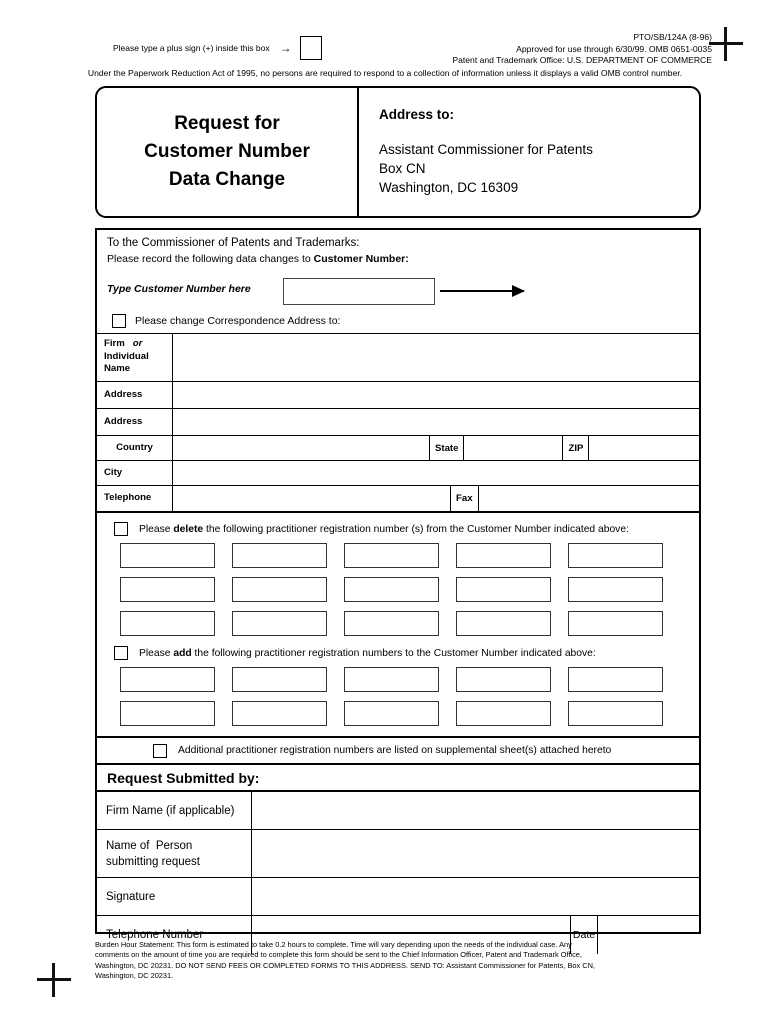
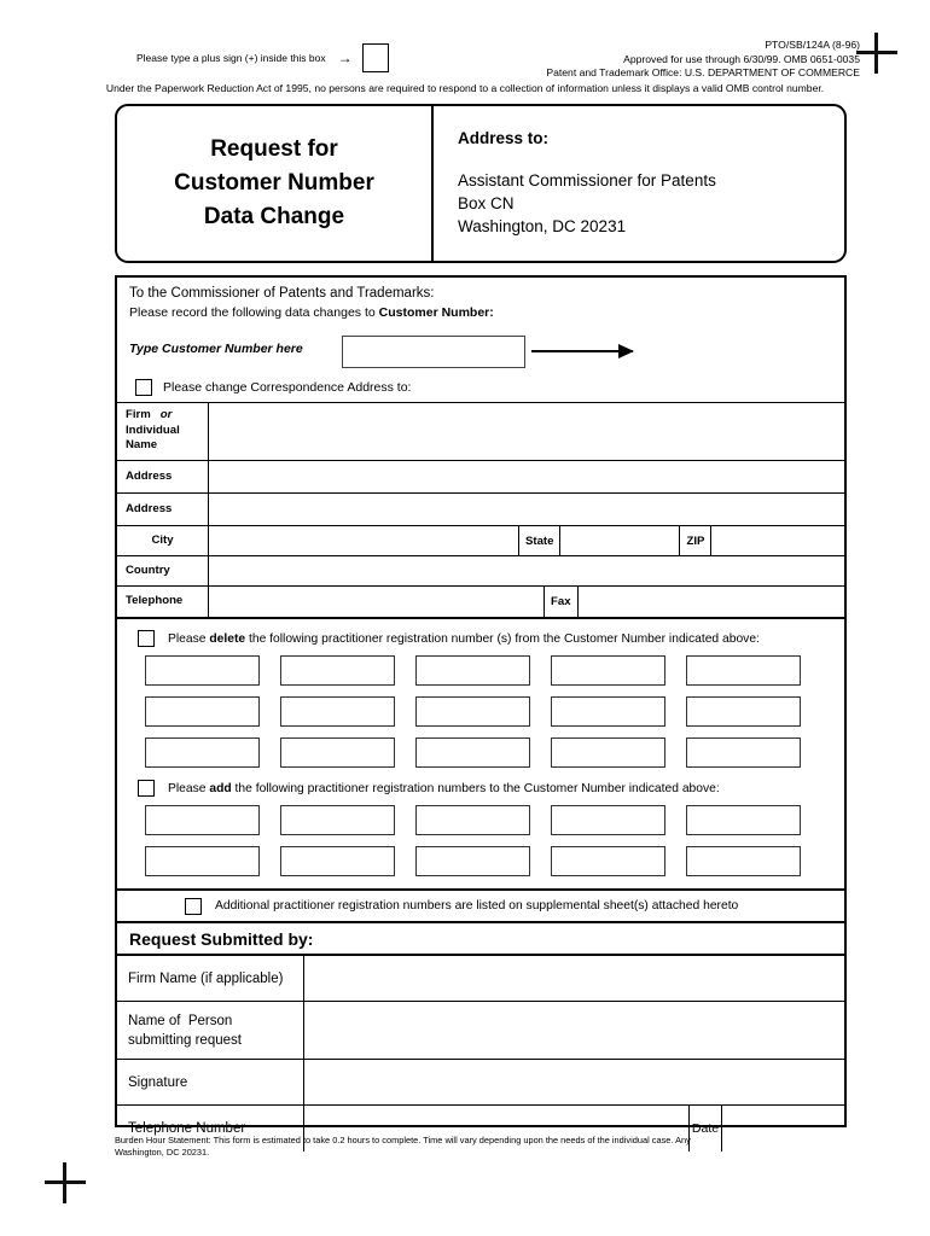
  Please type a plus sign (+) inside this box
  →
  PTO/SB/124A (8-96)
  Approved for use through 6/30/99. OMB 0651-0035
  Patent and Trademark Office: U.S. DEPARTMENT OF COMMERCE
  Under the Paperwork Reduction Act of 1995, no persons are required to respond to a collection of information unless it displays a valid OMB control number.
  Request for
  Customer Number
  Data Change
  Address to:
  Assistant Commissioner for Patents
  Box CN
- Washington, DC 16309
+ Washington, DC 20231
  To the Commissioner of Patents and Trademarks:
  Please record the following data changes to Customer Number:
  Type Customer Number here
  Please change Correspondence Address to:
  Firm or
  Individual
  Name
  Address
  Address
- Country
+ City
  State
  ZIP
- City
+ Country
  Telephone
  Fax
  Please delete the following practitioner registration number (s) from the Customer Number indicated above:
  Please add the following practitioner registration numbers to the Customer Number indicated above:
  Additional practitioner registration numbers are listed on supplemental sheet(s) attached hereto
  Request Submitted by:
  Firm Name (if applicable)
  Name of Person
  submitting request
  Signature
  Telephone Number
  Date
  Burden Hour Statement: This form is estimated to take 0.2 hours to complete. Time will vary depending upon the needs of the individual case. Any
- comments on the amount of time you are required to complete this form should be sent to the Chief Information Officer, Patent and Trademark Office,
- Washington, DC 20231. DO NOT SEND FEES OR COMPLETED FORMS TO THIS ADDRESS. SEND TO: Assistant Commissioner for Patents, Box CN,
  Washington, DC 20231.
